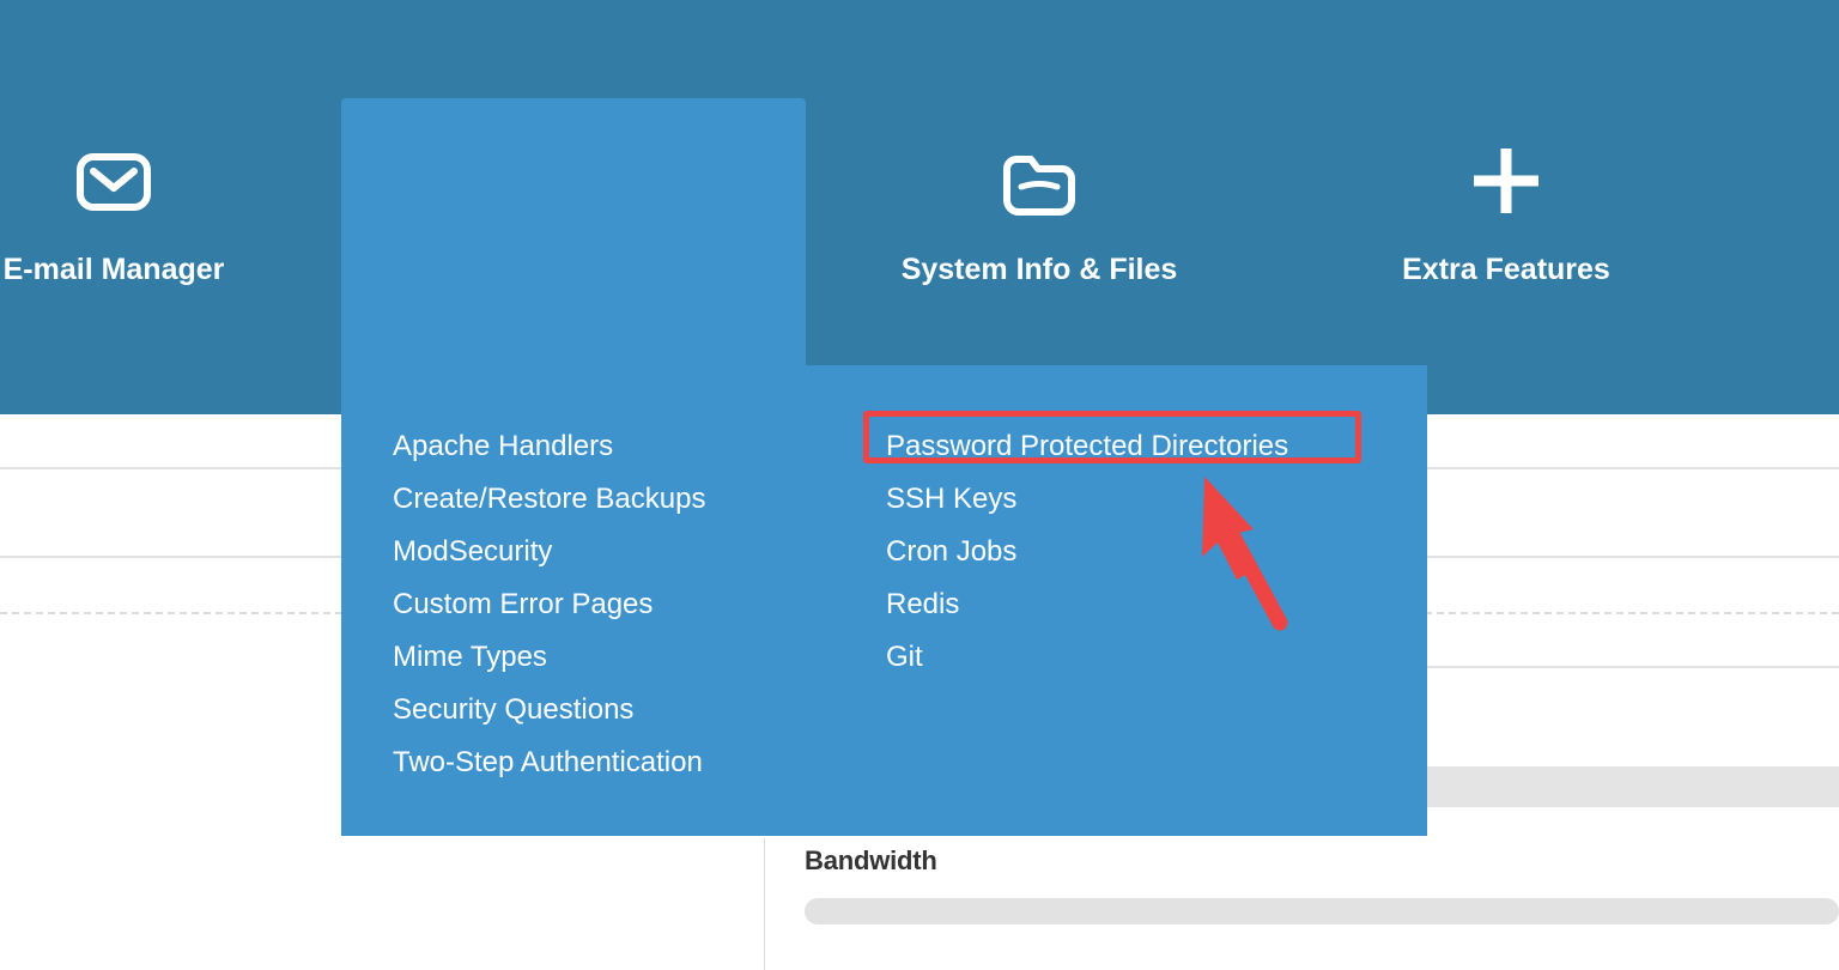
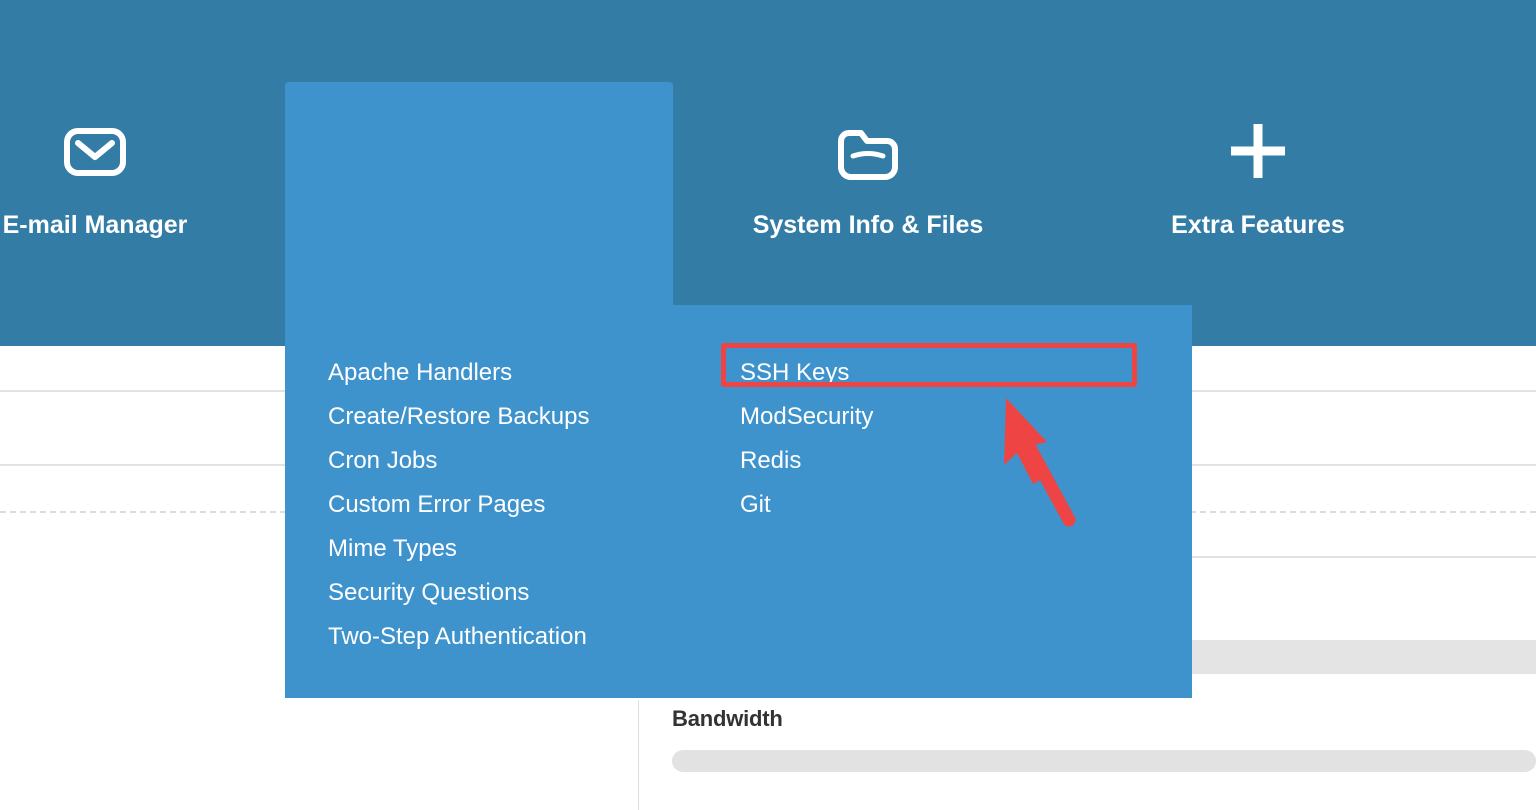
  Bandwidth
  E-mail Manager
  System Info & Files
  Extra Features
  Apache Handlers
  Create/Restore Backups
- ModSecurity
+ Cron Jobs
  Custom Error Pages
  Mime Types
  Security Questions
  Two-Step Authentication
- Password Protected Directories
  SSH Keys
- Cron Jobs
+ ModSecurity
  Redis
  Git
